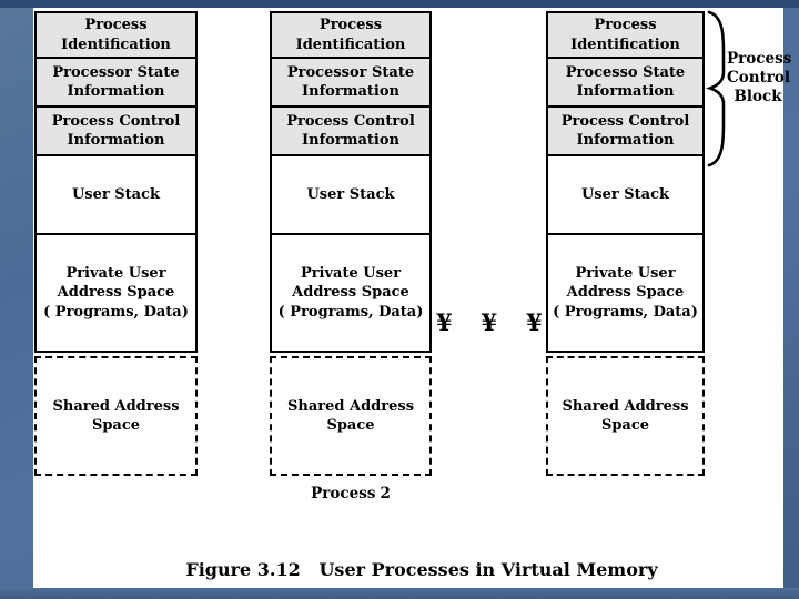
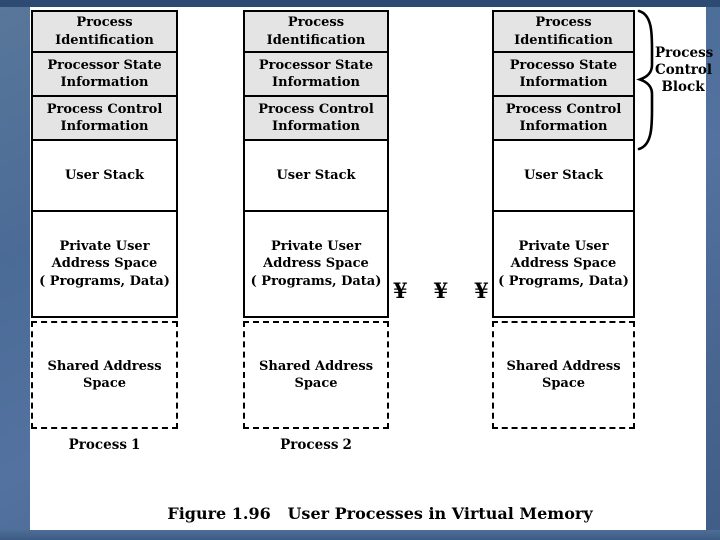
  Process
  Identification
  Processor State
  Information
  Process Control
  Information
  User Stack
  Private User
  Address Space
  ( Programs, Data)
  Shared Address
  Space
+ Process 1
  Process
  Identification
  Processor State
  Information
  Process Control
  Information
  User Stack
  Private User
  Address Space
  ( Programs, Data)
  Shared Address
  Space
  Process 2
  Process
  Identification
  Processo State
  Information
  Process Control
  Information
  User Stack
  Private User
  Address Space
  ( Programs, Data)
  Shared Address
  Space
  Process
  Control
  Block
  ¥ ¥ ¥
- Figure 3.12 User Processes in Virtual Memory
+ Figure 1.96 User Processes in Virtual Memory
